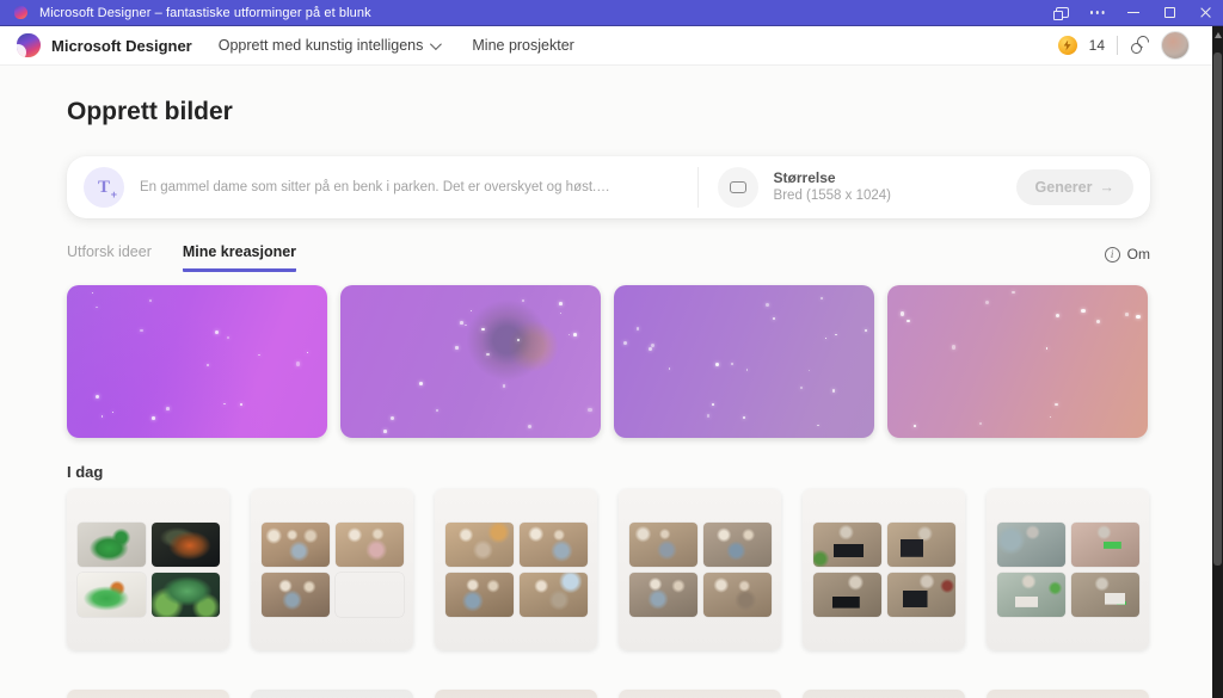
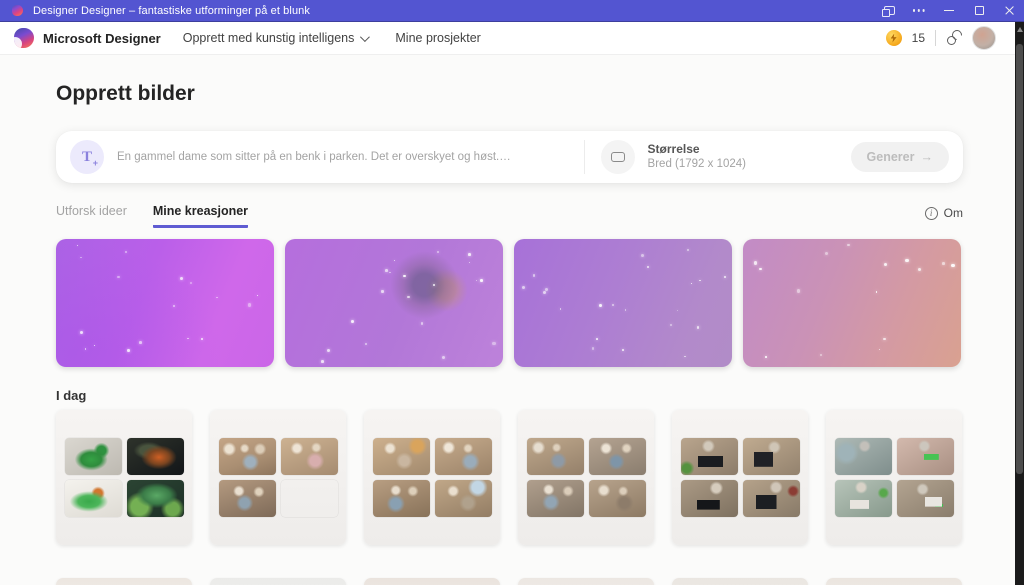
- Microsoft Designer – fantastiske utforminger på et blunk
+ Designer Designer – fantastiske utforminger på et blunk
  Microsoft Designer
  Opprett med kunstig intelligens
  Mine prosjekter
- 14
+ 15
  Opprett bilder
  T
  Størrelse
- Bred (1558 x 1024)
+ Bred (1792 x 1024)
  Generer
  →
  Utforsk ideer
  Mine kreasjoner
  i
  Om
  I dag
